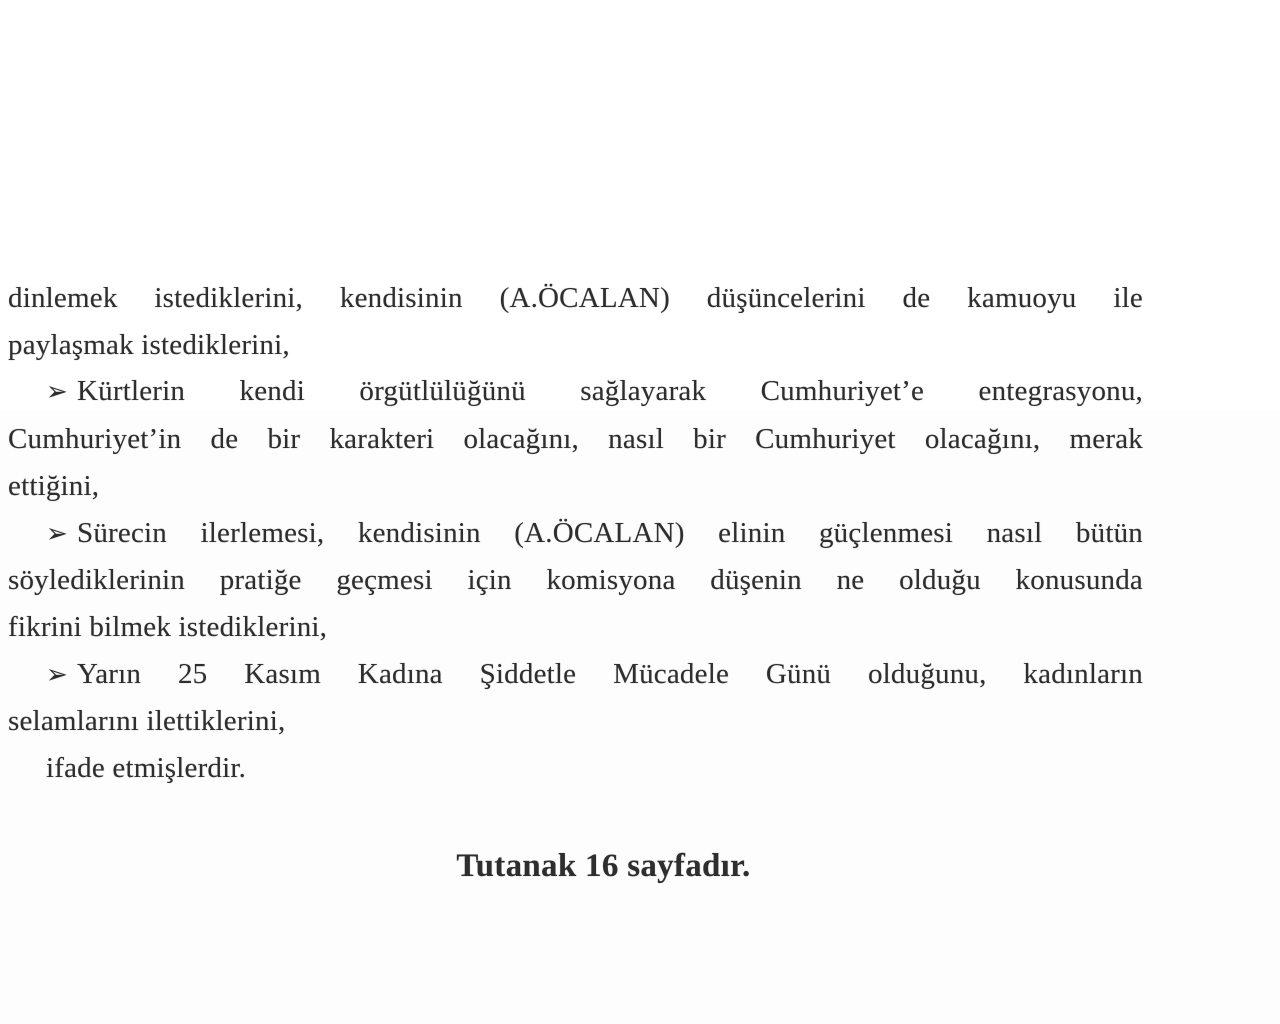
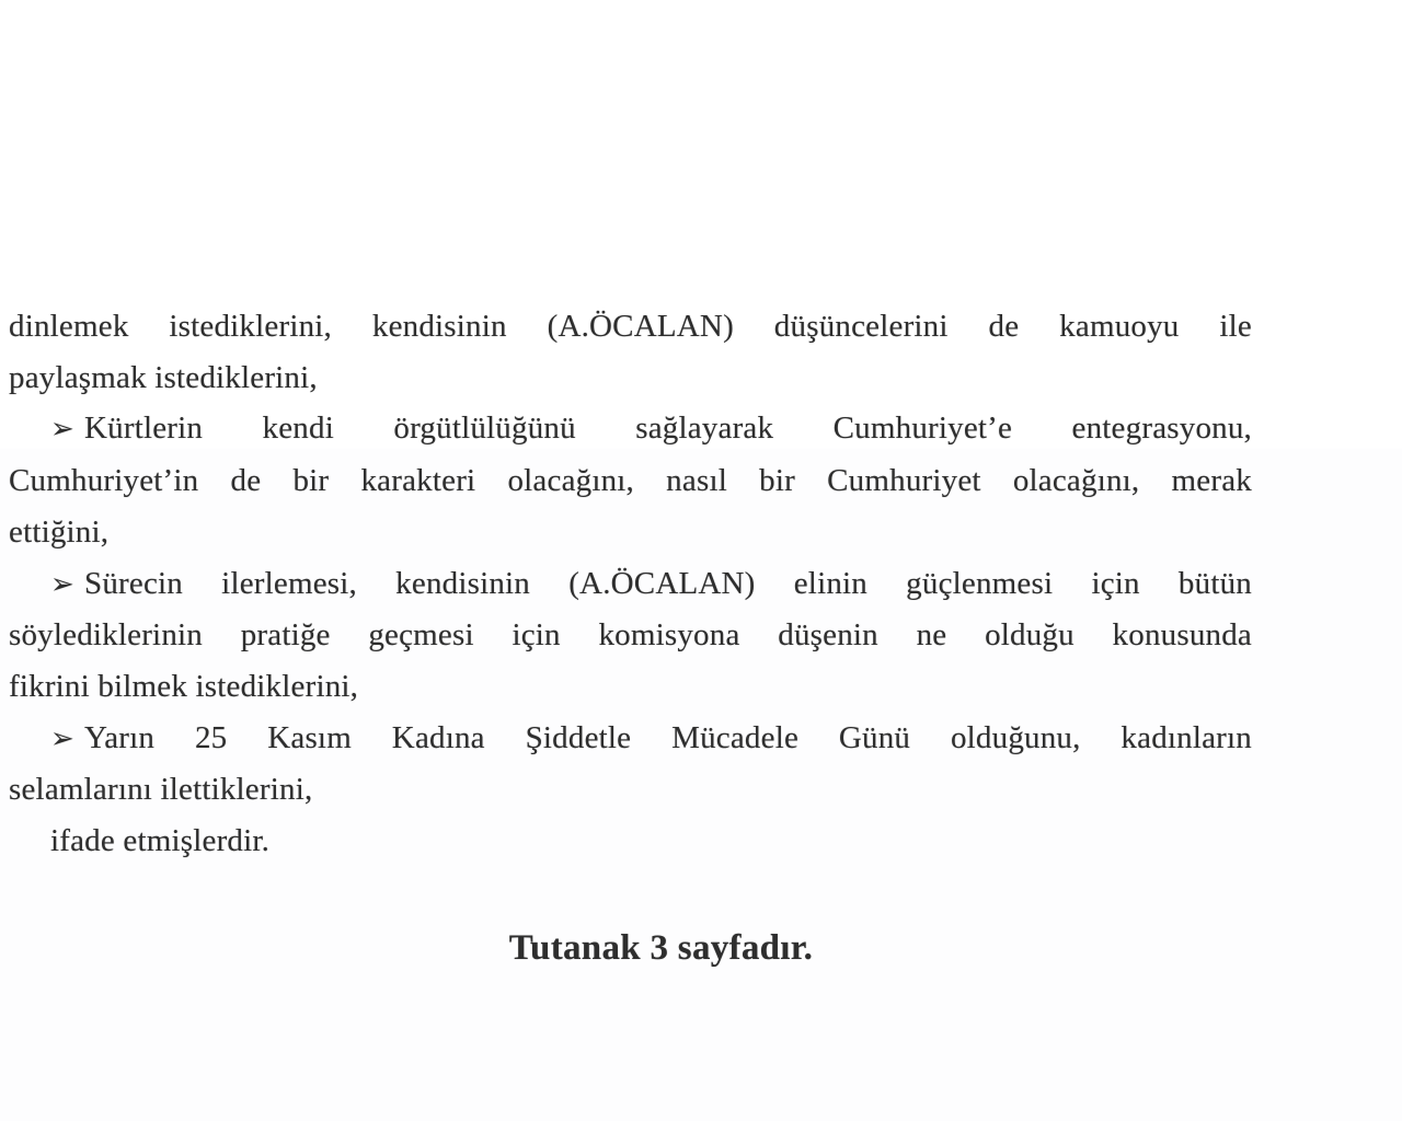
  dinlemek istediklerini, kendisinin (A.ÖCALAN) düşüncelerini de kamuoyu ile
  paylaşmak istediklerini,
  ➢ Kürtlerin kendi örgütlülüğünü sağlayarak Cumhuriyet’e entegrasyonu,
  Cumhuriyet’in de bir karakteri olacağını, nasıl bir Cumhuriyet olacağını, merak
  ettiğini,
- ➢ Sürecin ilerlemesi, kendisinin (A.ÖCALAN) elinin güçlenmesi nasıl bütün
+ ➢ Sürecin ilerlemesi, kendisinin (A.ÖCALAN) elinin güçlenmesi için bütün
  söylediklerinin pratiğe geçmesi için komisyona düşenin ne olduğu konusunda
  fikrini bilmek istediklerini,
  ➢ Yarın 25 Kasım Kadına Şiddetle Mücadele Günü olduğunu, kadınların
  selamlarını ilettiklerini,
  ifade etmişlerdir.
- Tutanak 16 sayfadır.
+ Tutanak 3 sayfadır.
